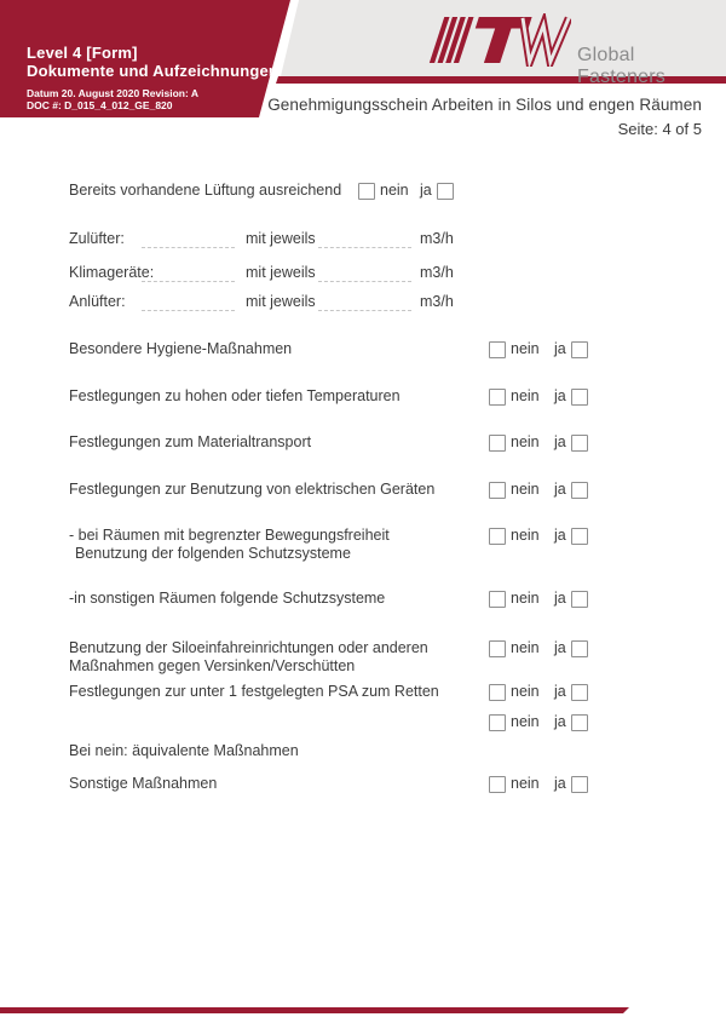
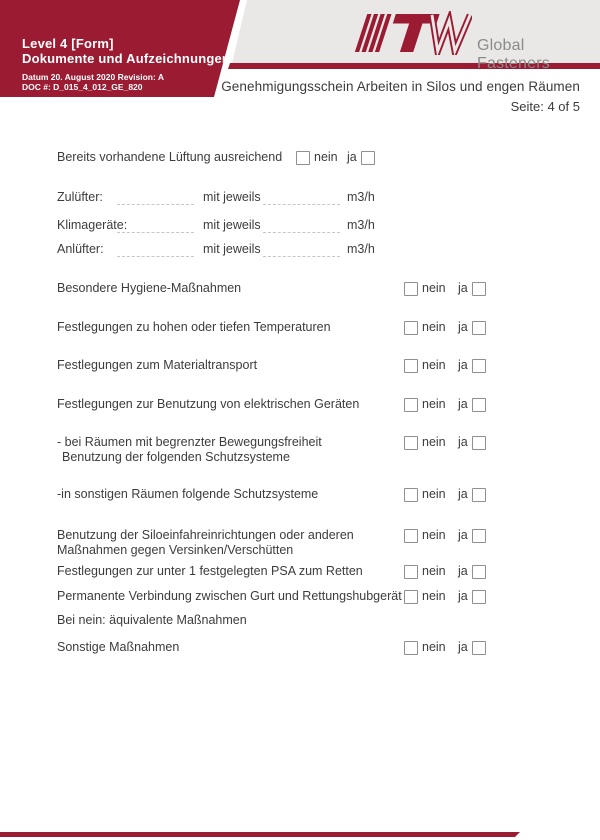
  Level 4 [Form]
  Dokumente und Aufzeichnunge
  Datum 20. August 2020 Revision: A
  DOC #: D_015_4_012_GE_820
  Global Fasteners
  Genehmigungsschein Arbeiten in Silos und engen Räumen
  Seite: 4 of 5
  Bereits vorhandene Lüftung ausreichend
  nein
  ja
  Zulüfter:
  mit jeweils
  m3/h
  Klimageräte:
  mit jeweils
  m3/h
  Anlüfter:
  mit jeweils
  m3/h
  Besondere Hygiene-Maßnahmen
  nein
  ja
  Festlegungen zu hohen oder tiefen Temperaturen
  nein
  ja
  Festlegungen zum Materialtransport
  nein
  ja
  Festlegungen zur Benutzung von elektrischen Geräten
  nein
  ja
  - bei Räumen mit begrenzter Bewegungsfreiheit
  Benutzung der folgenden Schutzsysteme
  nein
  ja
  -in sonstigen Räumen folgende Schutzsysteme
  nein
  ja
  Benutzung der Siloeinfahreinrichtungen oder anderen
  Maßnahmen gegen Versinken/Verschütten
  nein
  ja
  Festlegungen zur unter 1 festgelegten PSA zum Retten
  nein
  ja
+ Permanente Verbindung zwischen Gurt und Rettungshubgerät
  nein
  ja
  Bei nein: äquivalente Maßnahmen
  Sonstige Maßnahmen
  nein
  ja
